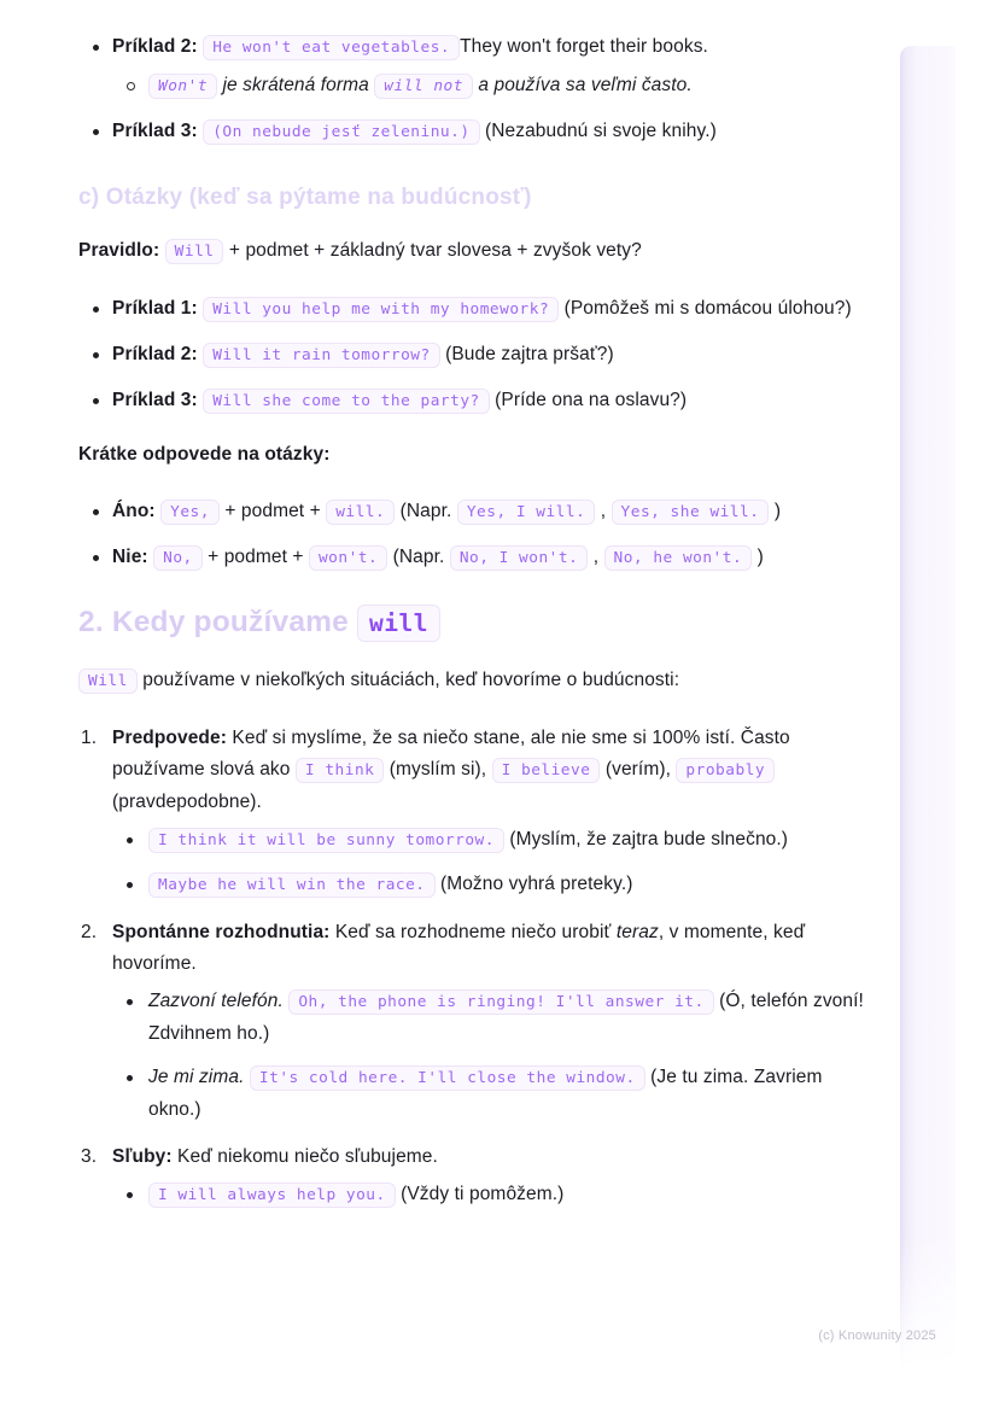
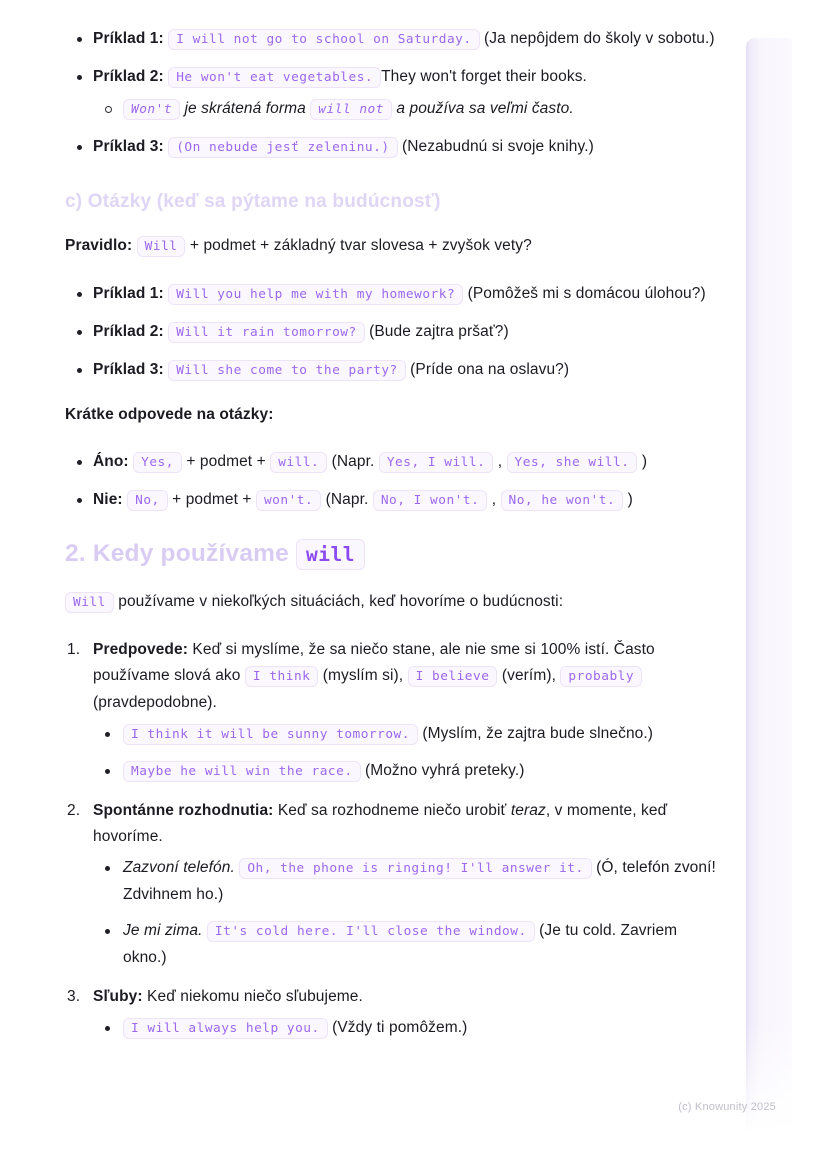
+ Príklad 1: I will not go to school on Saturday. (Ja nepôjdem do školy v sobotu.)
  Príklad 2: He won't eat vegetables. They won't forget their books.
  Won't je skrátená forma will not a používa sa veľmi často.
  Príklad 3: (On nebude jesť zeleninu.) (Nezabudnú si svoje knihy.)
  c) Otázky (keď sa pýtame na budúcnosť)
  Pravidlo: Will + podmet + základný tvar slovesa + zvyšok vety?
  Príklad 1: Will you help me with my homework? (Pomôžeš mi s domácou úlohou?)
  Príklad 2: Will it rain tomorrow? (Bude zajtra pršať?)
  Príklad 3: Will she come to the party? (Príde ona na oslavu?)
  Krátke odpovede na otázky:
  Áno: Yes, + podmet + will. (Napr. Yes, I will. , Yes, she will. )
  Nie: No, + podmet + won't. (Napr. No, I won't. , No, he won't. )
  2. Kedy používame will
  Will používame v niekoľkých situáciách, keď hovoríme o budúcnosti:
  1.
  Predpovede: Keď si myslíme, že sa niečo stane, ale nie sme si 100% istí. Často používame slová ako I think (myslím si), I believe (verím), probably (pravdepodobne).
  I think it will be sunny tomorrow. (Myslím, že zajtra bude slnečno.)
  Maybe he will win the race. (Možno vyhrá preteky.)
  2.
  Spontánne rozhodnutia: Keď sa rozhodneme niečo urobiť teraz, v momente, keď hovoríme.
  Zazvoní telefón. Oh, the phone is ringing! I'll answer it. (Ó, telefón zvoní! Zdvihnem ho.)
- Je mi zima. It's cold here. I'll close the window. (Je tu zima. Zavriem okno.)
+ Je mi zima. It's cold here. I'll close the window. (Je tu cold. Zavriem okno.)
  3.
  Sľuby: Keď niekomu niečo sľubujeme.
  I will always help you. (Vždy ti pomôžem.)
  (c) Knowunity 2025
